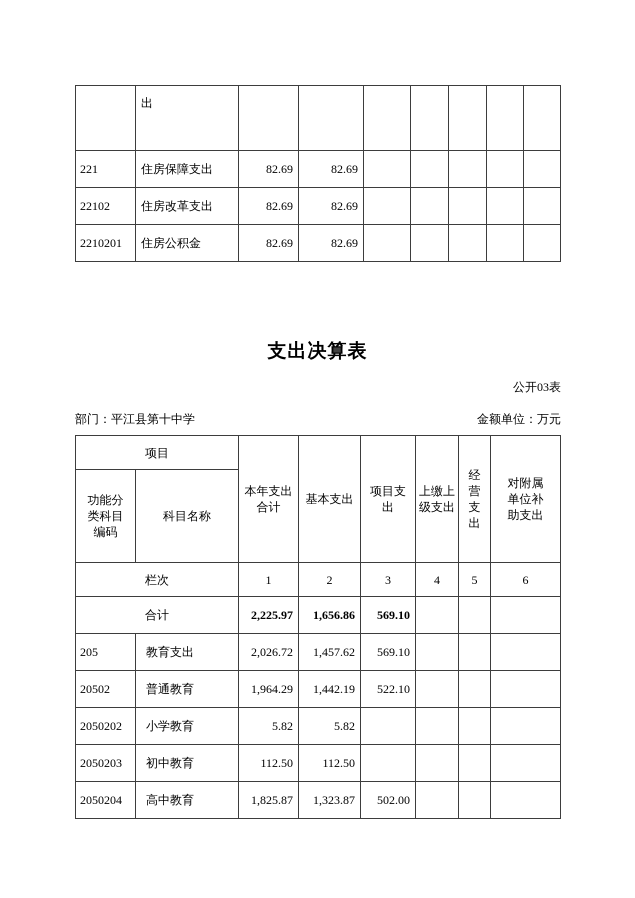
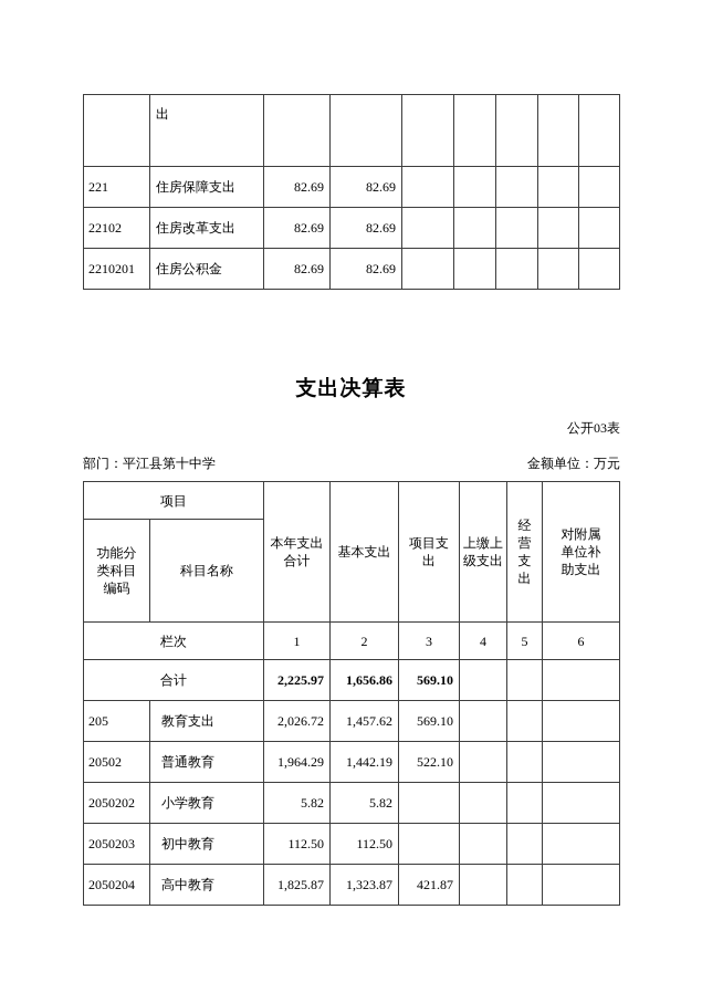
  	出
  221	住房保障支出	82.69	82.69
  22102	住房改革支出	82.69	82.69
  2210201	住房公积金	82.69	82.69
  支出决算表
  公开03表
  部门：平江县第十中学
  金额单位：万元
  项目	本年支出 合计	基本支出	项目支 出	上缴上 级支出	经 营 支 出	对附属 单位补 助支出
  功能分 类科目 编码	科目名称
  栏次	1	2	3	4	5	6
  合计	2,225.97	1,656.86	569.10
  205	教育支出	2,026.72	1,457.62	569.10
  20502	普通教育	1,964.29	1,442.19	522.10
  2050202	小学教育	5.82	5.82
  2050203	初中教育	112.50	112.50
- 2050204	高中教育	1,825.87	1,323.87	502.00
+ 2050204	高中教育	1,825.87	1,323.87	421.87
